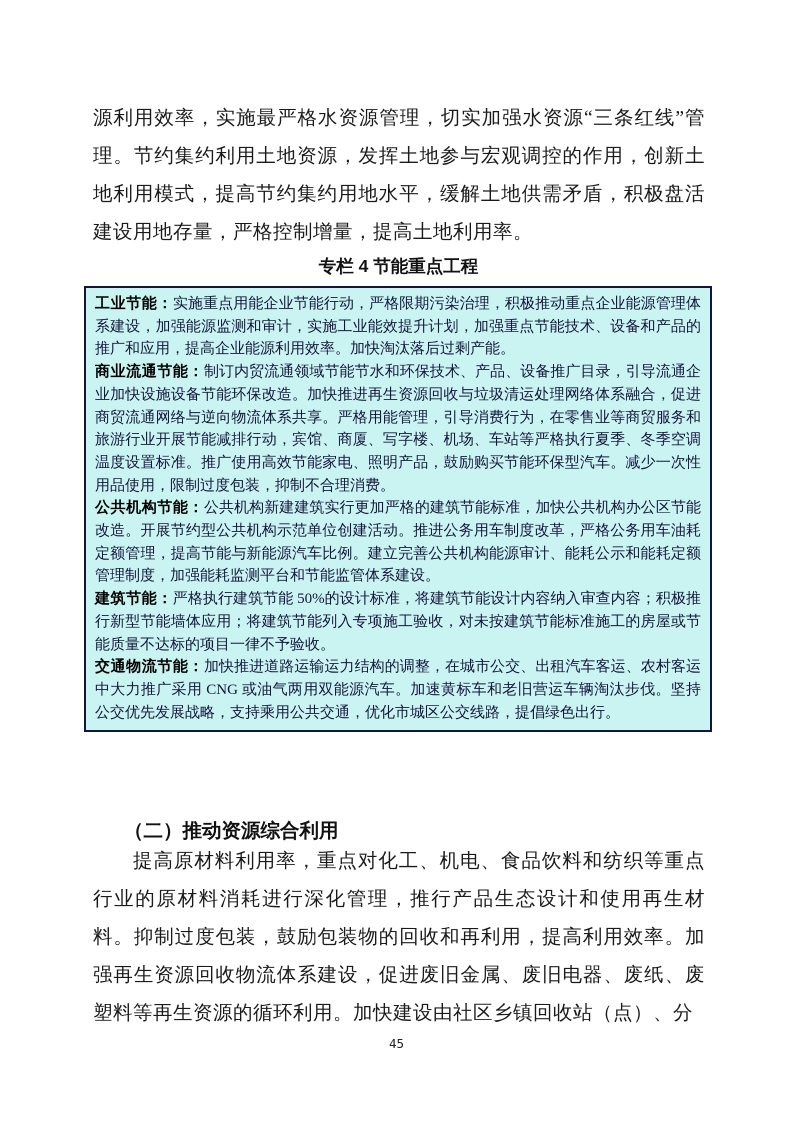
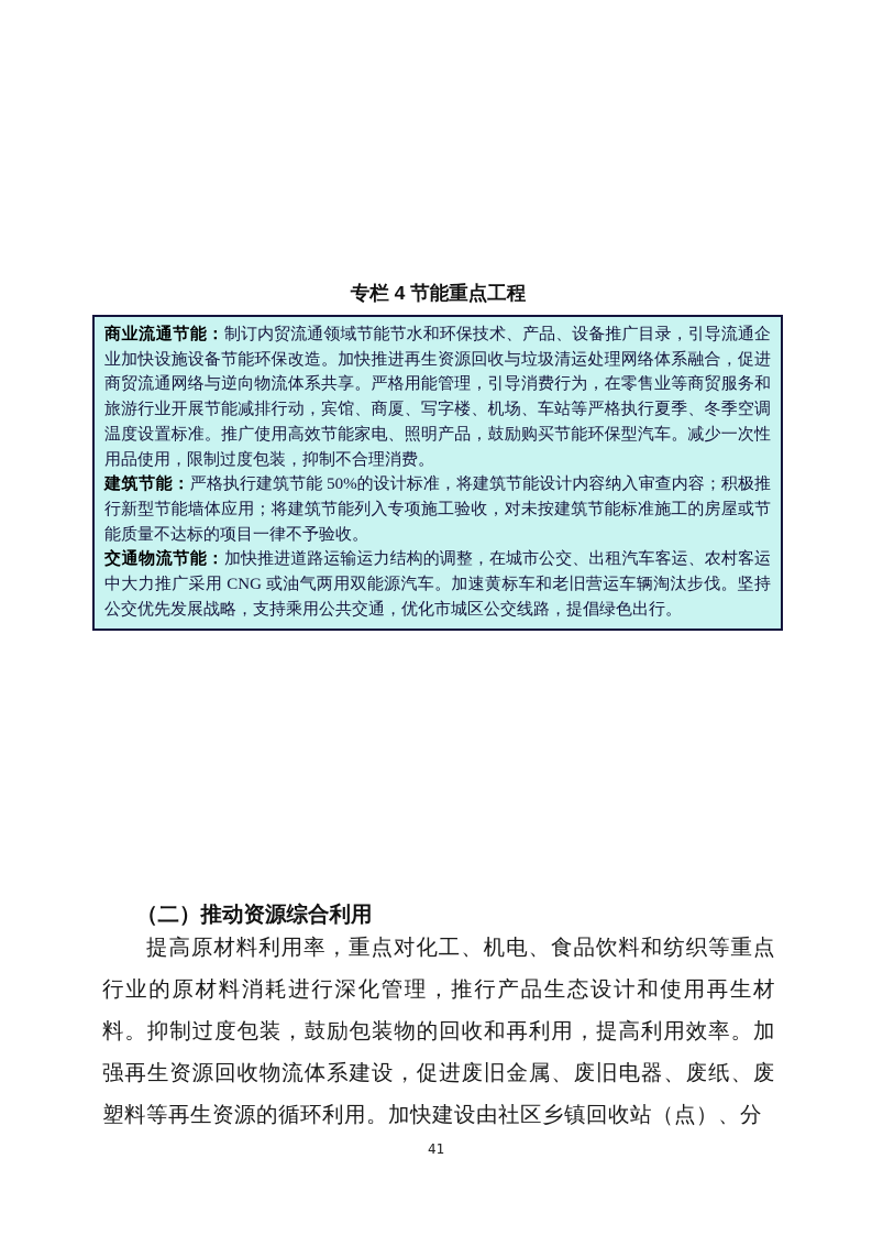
- 源利用效率，实施最严格水资源管理，切实加强水资源“三条红线”管理。节约集约利用土地资源，发挥土地参与宏观调控的作用，创新土地利用模式，提高节约集约用地水平，缓解土地供需矛盾，积极盘活建设用地存量，严格控制增量，提高土地利用率。
  专栏 4 节能重点工程
- 工业节能：实施重点用能企业节能行动，严格限期污染治理，积极推动重点企业能源管理体系建设，加强能源监测和审计，实施工业能效提升计划，加强重点节能技术、设备和产品的推广和应用，提高企业能源利用效率。加快淘汰落后过剩产能。
  商业流通节能：制订内贸流通领域节能节水和环保技术、产品、设备推广目录，引导流通企业加快设施设备节能环保改造。加快推进再生资源回收与垃圾清运处理网络体系融合，促进商贸流通网络与逆向物流体系共享。严格用能管理，引导消费行为，在零售业等商贸服务和旅游行业开展节能减排行动，宾馆、商厦、写字楼、机场、车站等严格执行夏季、冬季空调温度设置标准。推广使用高效节能家电、照明产品，鼓励购买节能环保型汽车。减少一次性用品使用，限制过度包装，抑制不合理消费。
- 公共机构节能：公共机构新建建筑实行更加严格的建筑节能标准，加快公共机构办公区节能改造。开展节约型公共机构示范单位创建活动。推进公务用车制度改革，严格公务用车油耗定额管理，提高节能与新能源汽车比例。建立完善公共机构能源审计、能耗公示和能耗定额管理制度，加强能耗监测平台和节能监管体系建设。
  建筑节能：严格执行建筑节能 50%的设计标准，将建筑节能设计内容纳入审查内容；积极推行新型节能墙体应用；将建筑节能列入专项施工验收，对未按建筑节能标准施工的房屋或节能质量不达标的项目一律不予验收。
  交通物流节能：加快推进道路运输运力结构的调整，在城市公交、出租汽车客运、农村客运中大力推广采用 CNG 或油气两用双能源汽车。加速黄标车和老旧营运车辆淘汰步伐。坚持公交优先发展战略，支持乘用公共交通，优化市城区公交线路，提倡绿色出行。
  （二）推动资源综合利用
  提高原材料利用率，重点对化工、机电、食品饮料和纺织等重点行业的原材料消耗进行深化管理，推行产品生态设计和使用再生材料。抑制过度包装，鼓励包装物的回收和再利用，提高利用效率。加强再生资源回收物流体系建设，促进废旧金属、废旧电器、废纸、废塑料等再生资源的循环利用。加快建设由社区乡镇回收站（点）、分
- 45
+ 41
